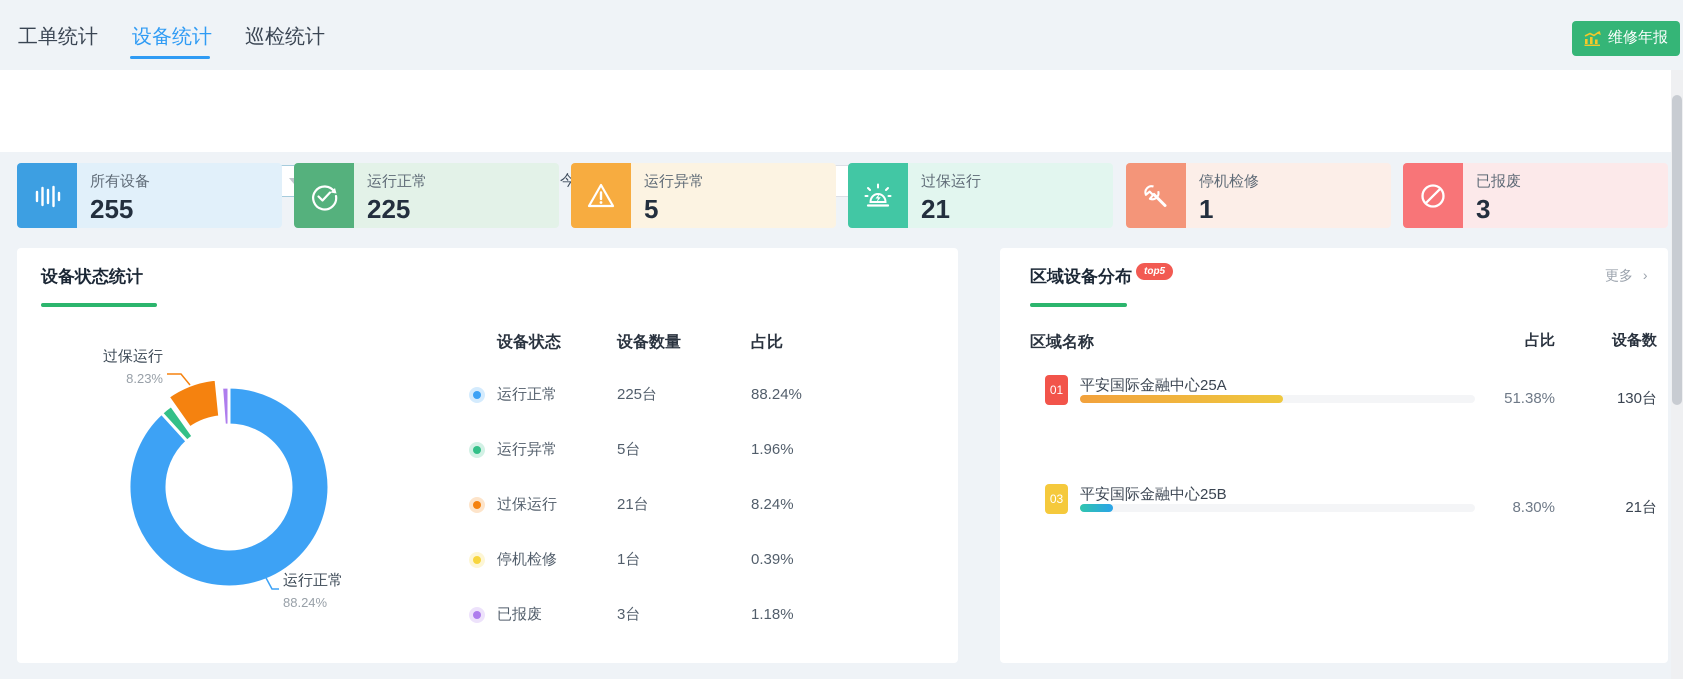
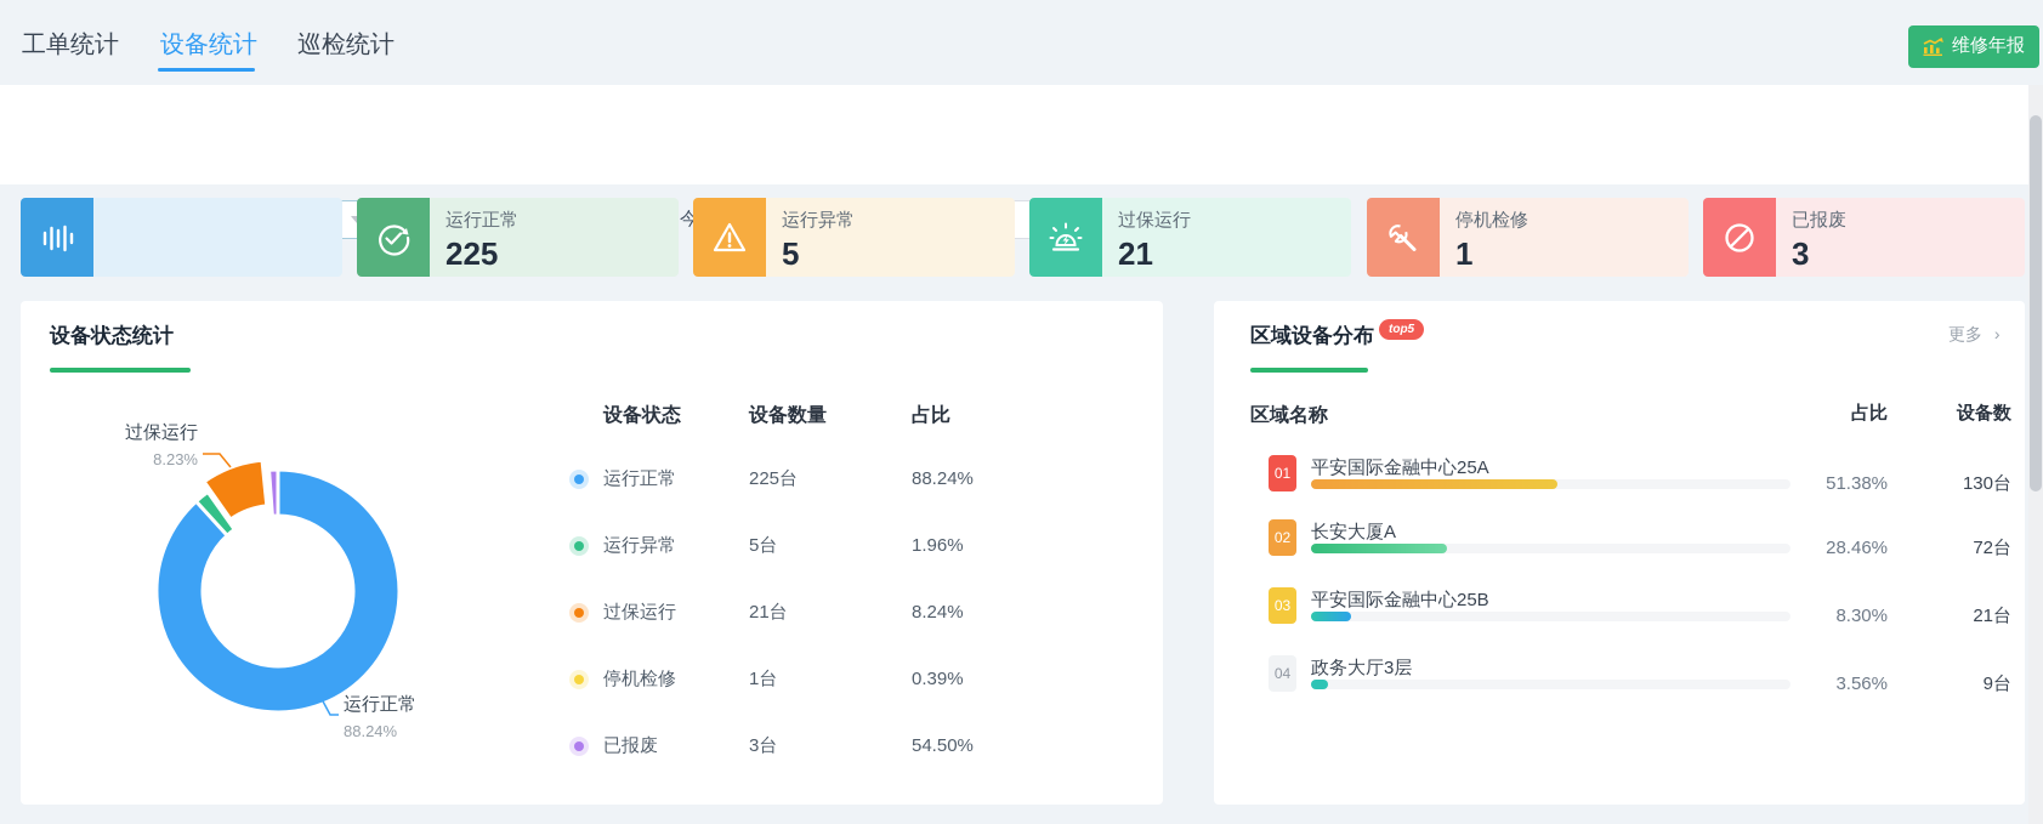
  工单统计
  设备统计
  巡检统计
  维修年报
- 所有设备
- 255
  运行正常
  225
  运行异常
  5
  过保运行
  21
  停机检修
  1
  已报废
  3
  设备状态统计
  过保运行
  8.23%
  运行正常
  88.24%
  设备状态
  设备数量
  占比
  运行正常
  225台
  88.24%
  运行异常
  5台
  1.96%
  过保运行
  21台
  8.24%
  停机检修
  1台
  0.39%
  已报废
  3台
- 1.18%
+ 54.50%
  区域设备分布
  top5
  更多 ›
  区域名称
  占比
  设备数
  01
  平安国际金融中心25A
  51.38%
  130台
+ 02
+ 长安大厦A
+ 28.46%
+ 72台
  03
  平安国际金融中心25B
  8.30%
  21台
+ 04
+ 政务大厅3层
+ 3.56%
+ 9台
